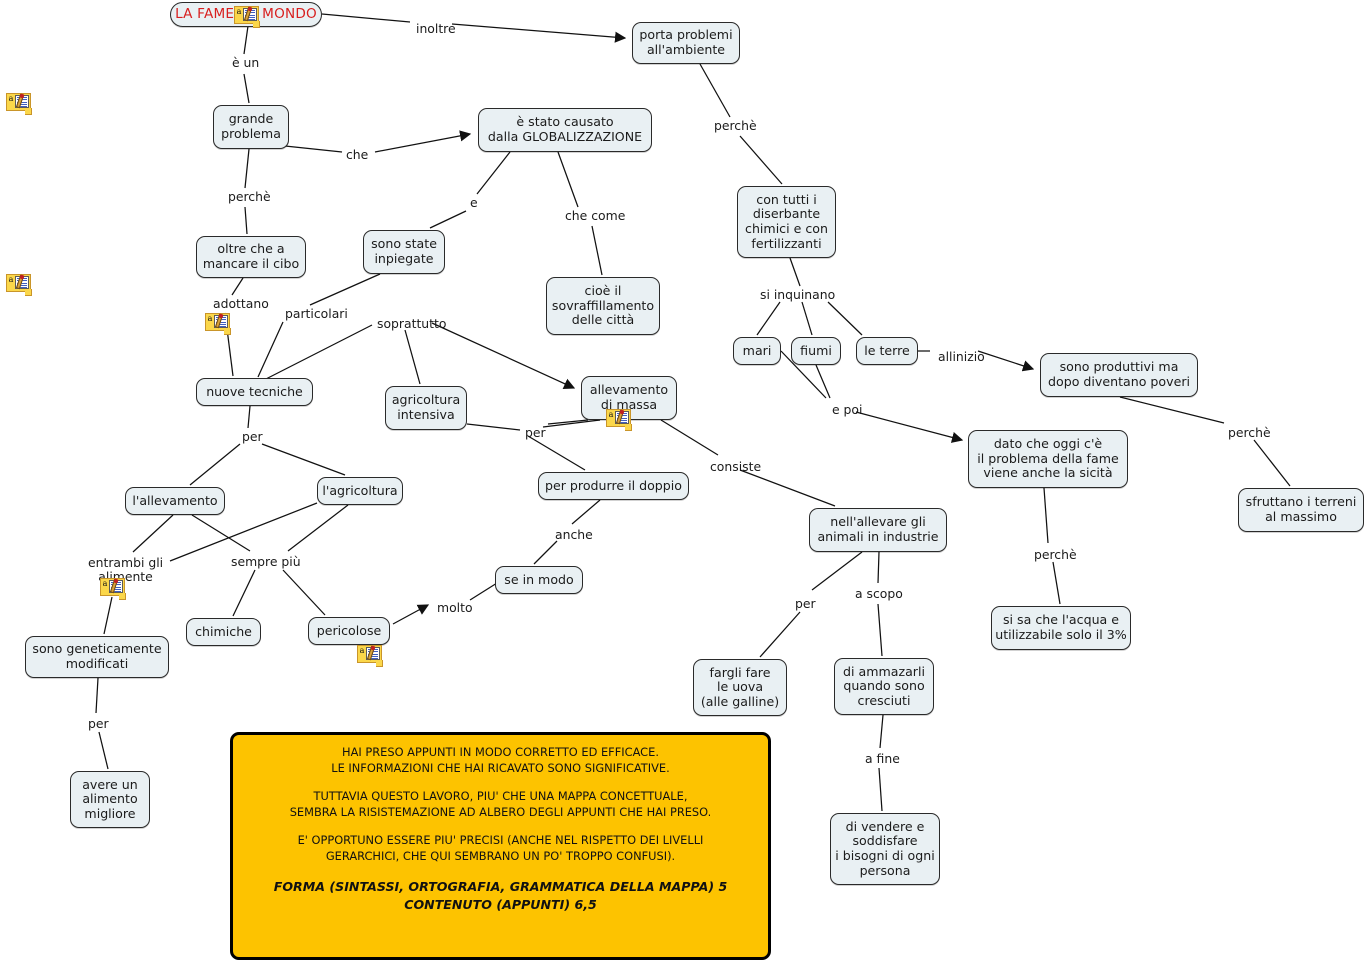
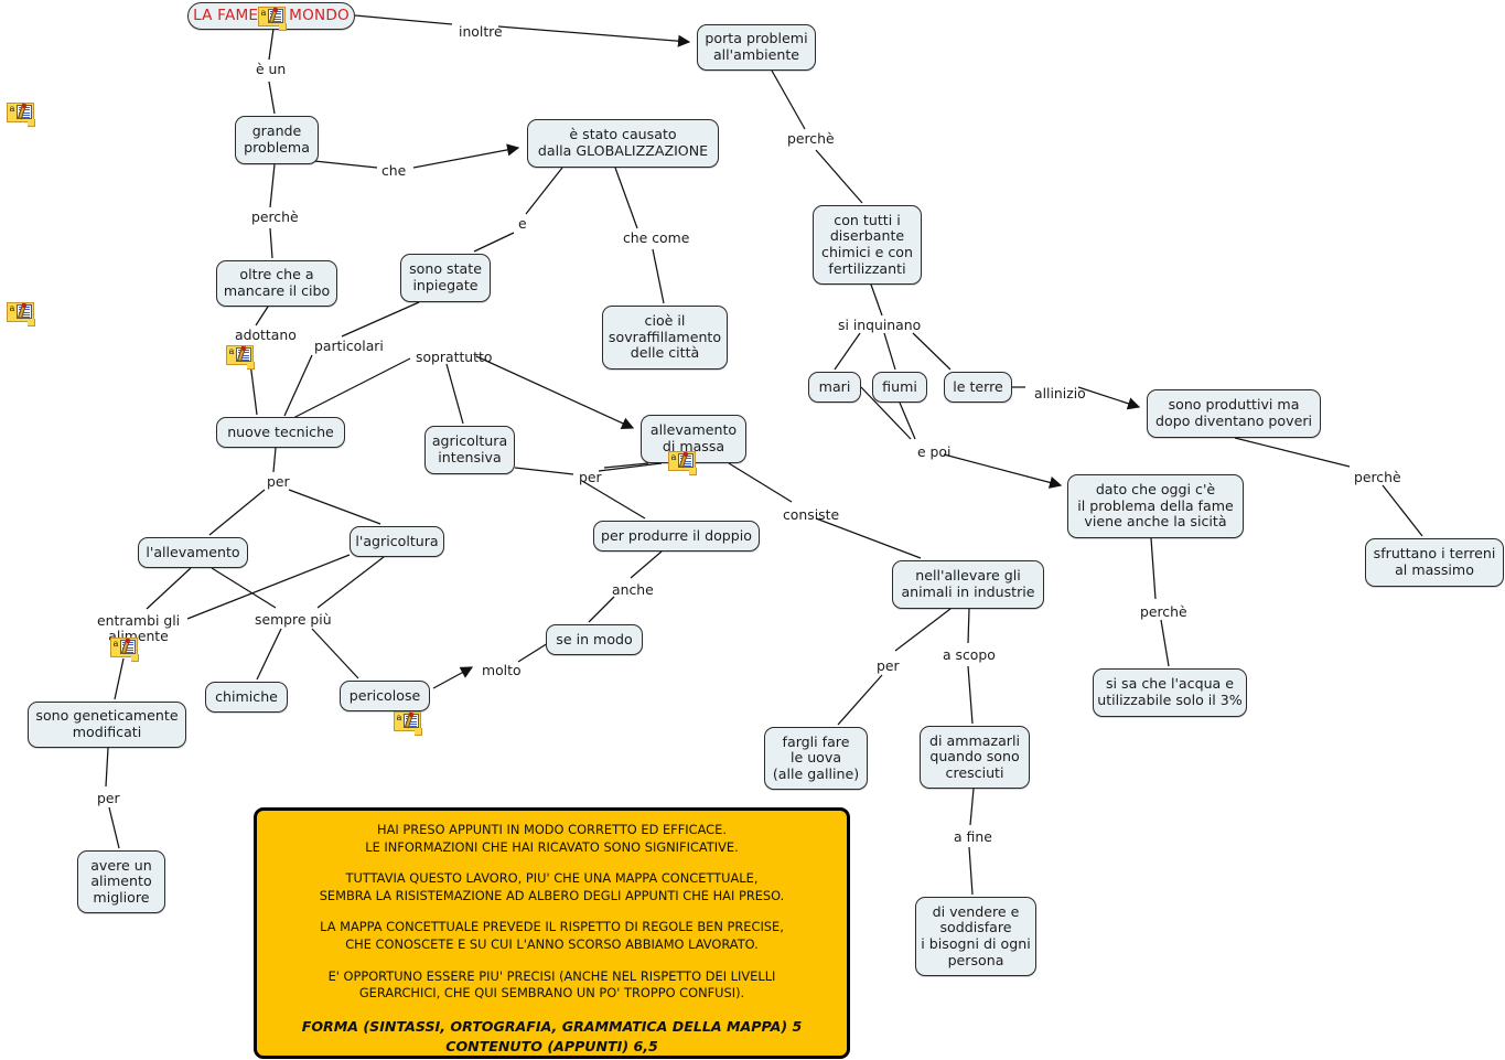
  LA FAME
  a
  MONDO
  porta problemi
  all'ambiente
  grande
  problema
  è stato causato
  dalla GLOBALIZZAZIONE
  con tutti i
  diserbante
  chimici e con
  fertilizzanti
  oltre che a
  mancare il cibo
  sono state
  inpiegate
  cioè il
  sovraffillamento
  delle città
  mari
  fiumi
  le terre
  sono produttivi ma
  dopo diventano poveri
  nuove tecniche
  agricoltura
  intensiva
  allevamento
  di massa
  dato che oggi c'è
  il problema della fame
  viene anche la sicità
  per produrre il doppio
  l'allevamento
  l'agricoltura
  sfruttano i terreni
  al massimo
  nell'allevare gli
  animali in industrie
  se in modo
  si sa che l'acqua e
  utilizzabile solo il 3%
  chimiche
  pericolose
  sono geneticamente
  modificati
  fargli fare
  le uova
  (alle galline)
  di ammazarli
  quando sono
  cresciuti
  avere un
  alimento
  migliore
  di vendere e
  soddisfare
  i bisogni di ogni
  persona
  inoltre
  è un
  che
  perchè
  perchè
  e
  che come
  si inquinano
  adottano
  particolari
  soprattutto
  allinizio
  e poi
  per
  per
  perchè
  consiste
  anche
  perchè
  entrambi gli
  alimente
  sempre più
  per
  a scopo
  molto
  per
  a fine
  a
  a
  a
  a
  a
  a
  HAI PRESO APPUNTI IN MODO CORRETTO ED EFFICACE.
  LE INFORMAZIONI CHE HAI RICAVATO SONO SIGNIFICATIVE.
  TUTTAVIA QUESTO LAVORO, PIU' CHE UNA MAPPA CONCETTUALE,
  SEMBRA LA RISISTEMAZIONE AD ALBERO DEGLI APPUNTI CHE HAI PRESO.
+ LA MAPPA CONCETTUALE PREVEDE IL RISPETTO DI REGOLE BEN PRECISE,
+ CHE CONOSCETE E SU CUI L'ANNO SCORSO ABBIAMO LAVORATO.
  E' OPPORTUNO ESSERE PIU' PRECISI (ANCHE NEL RISPETTO DEI LIVELLI
  GERARCHICI, CHE QUI SEMBRANO UN PO' TROPPO CONFUSI).
  FORMA (SINTASSI, ORTOGRAFIA, GRAMMATICA DELLA MAPPA) 5
  CONTENUTO (APPUNTI) 6,5
